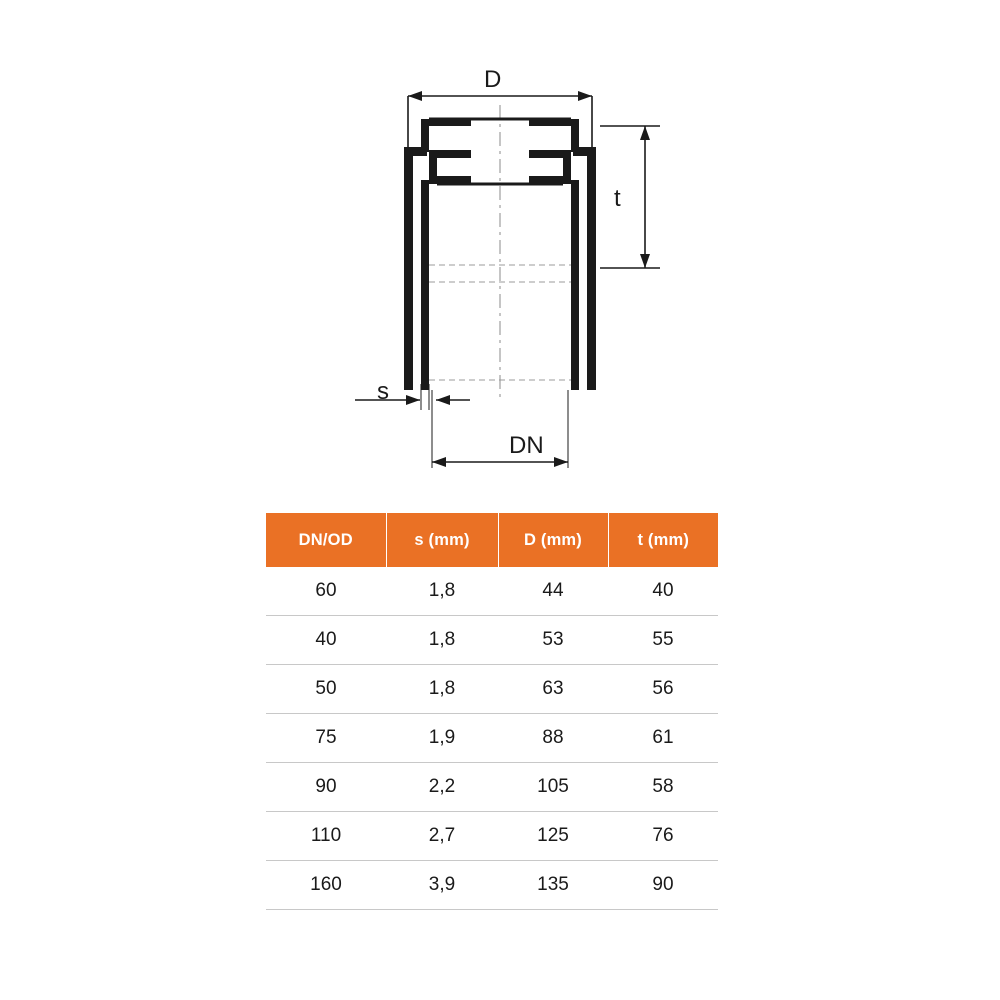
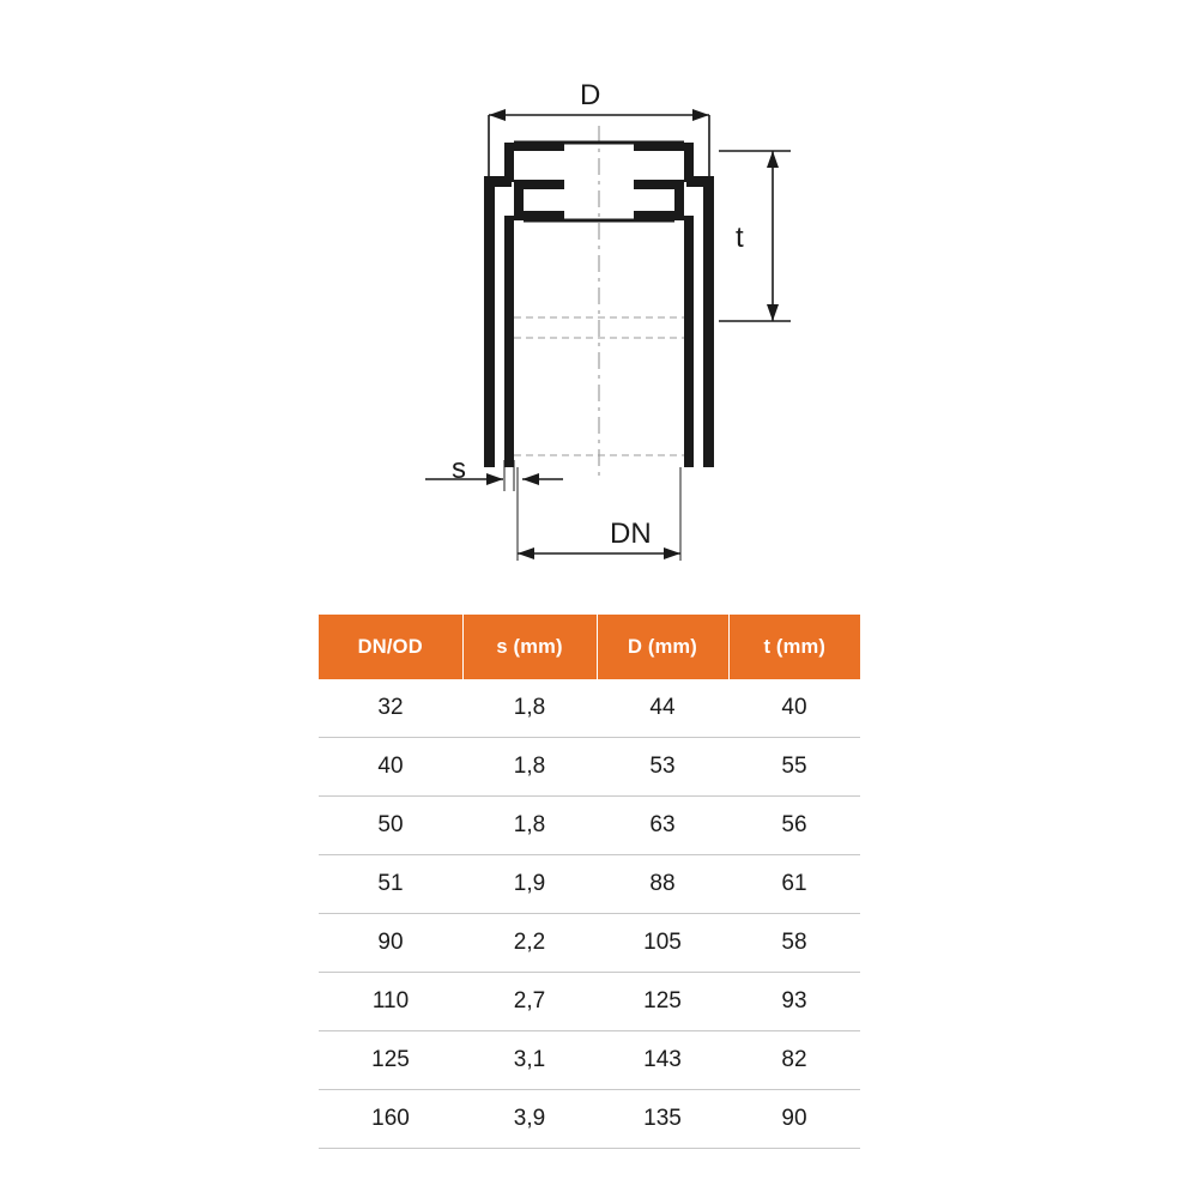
  D
  t
  s
  DN
  DN/OD	s (mm)	D (mm)	t (mm)
- 60	1,8	44	40
+ 32	1,8	44	40
  40	1,8	53	55
  50	1,8	63	56
- 75	1,9	88	61
+ 51	1,9	88	61
  90	2,2	105	58
- 110	2,7	125	76
+ 110	2,7	125	93
+ 125	3,1	143	82
  160	3,9	135	90
